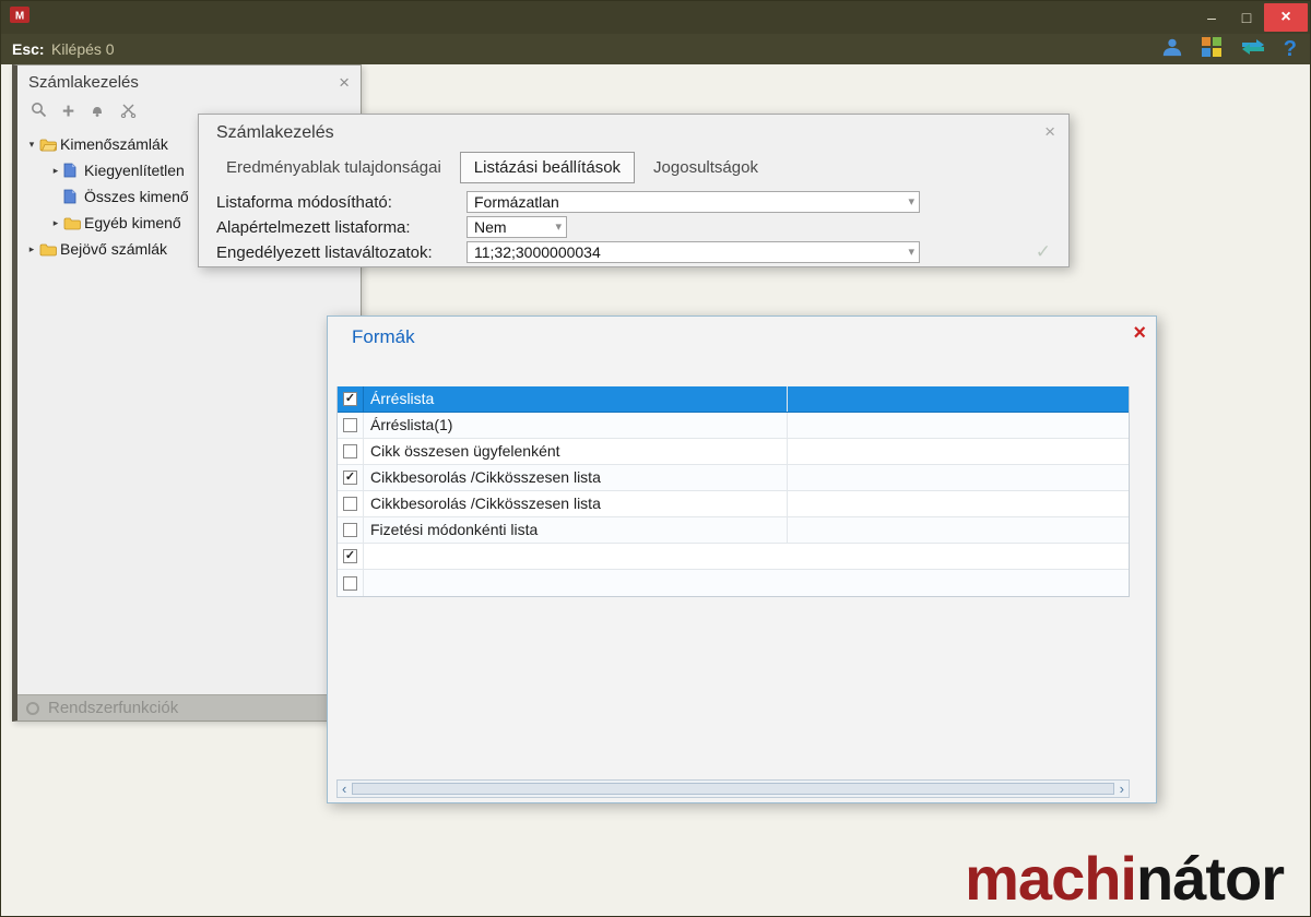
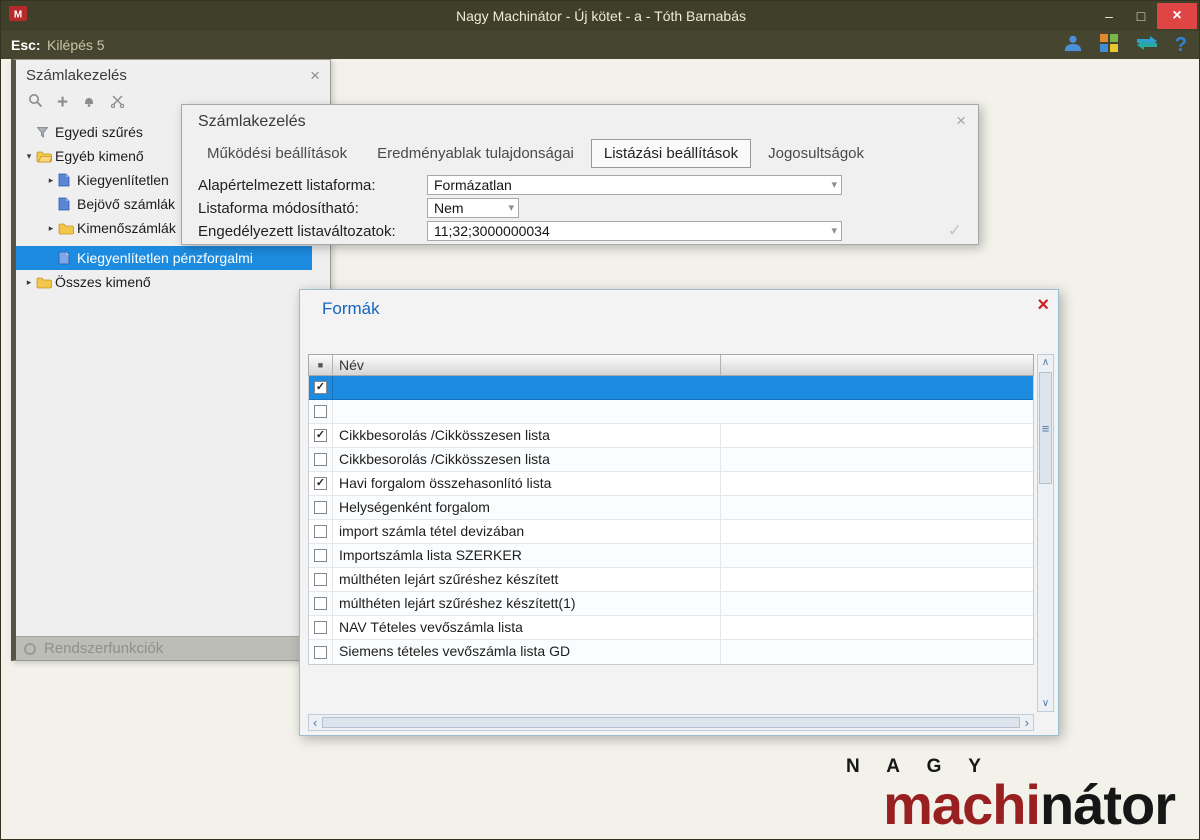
  M
+ Nagy Machinátor - Új kötet - a - Tóth Barnabás
  –
  □
  ×
  Esc:
- Kilépés 0
+ Kilépés 5
  ?
  Számlakezelés
  ×
  +
+ Egyedi szűrés
  ▾
- Kimenőszámlák
+ Egyéb kimenő
  ▸
  Kiegyenlítetlen
- Összes kimenő
+ Bejövő számlák
  ▸
- Egyéb kimenő
+ Kimenőszámlák
+ Kiegyenlítetlen pénzforgalmi
  ▸
- Bejövő számlák
+ Összes kimenő
  Rendszerfunkciók
  Számlakezelés
  ×
+ Működési beállítások
  Eredményablak tulajdonságai
  Listázási beállítások
  Jogosultságok
- Listaforma módosítható:
+ Alapértelmezett listaforma:
  Formázatlan
  ▾
- Alapértelmezett listaforma:
+ Listaforma módosítható:
  Nem
  ▾
  Engedélyezett listaváltozatok:
  11;32;3000000034
  ▾
  ✓
  Formák
  ×
+ ■
+ Név
  ✓
- Árréslista
- Árréslista(1)
- Cikk összesen ügyfelenként
  ✓
  Cikkbesorolás /Cikkösszesen lista
  Cikkbesorolás /Cikkösszesen lista
- Fizetési módonkénti lista
  ✓
+ Havi forgalom összehasonlító lista
+ Helységenként forgalom
+ import számla tétel devizában
+ Importszámla lista SZERKER
+ múlthéten lejárt szűréshez készített
+ múlthéten lejárt szűréshez készített(1)
+ NAV Tételes vevőszámla lista
+ Siemens tételes vevőszámla lista GD
+ ∧
+ ≡
+ ∨
  ‹
  ›
+ N A G Y
  machinátor
